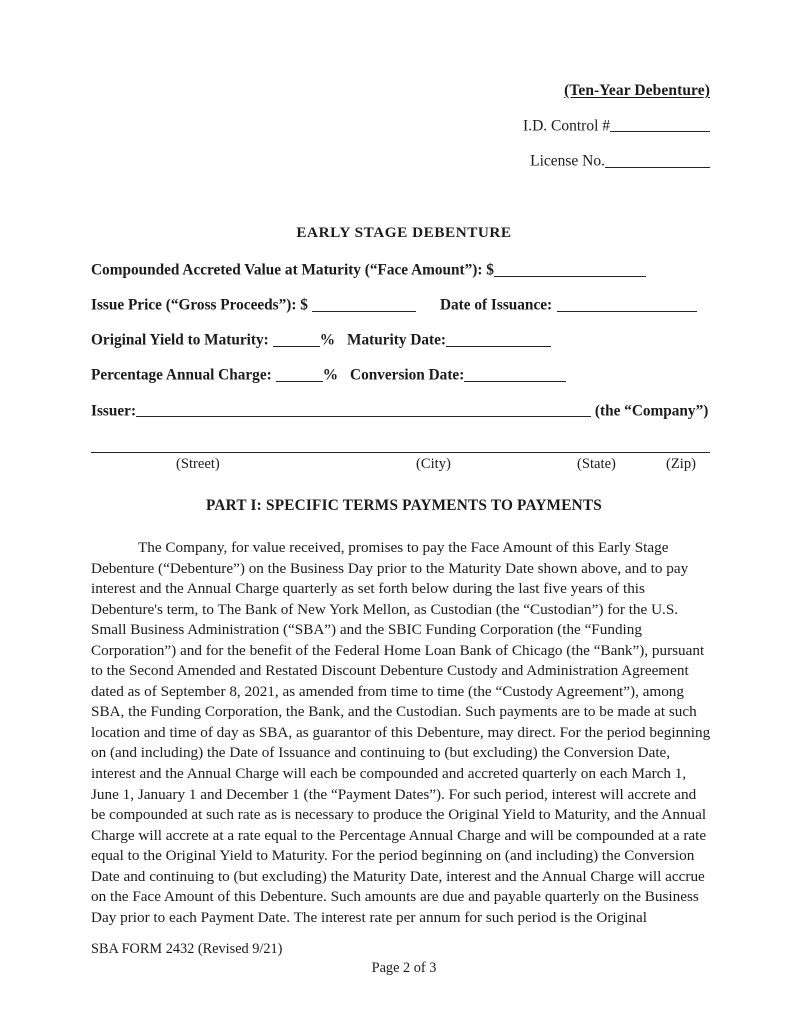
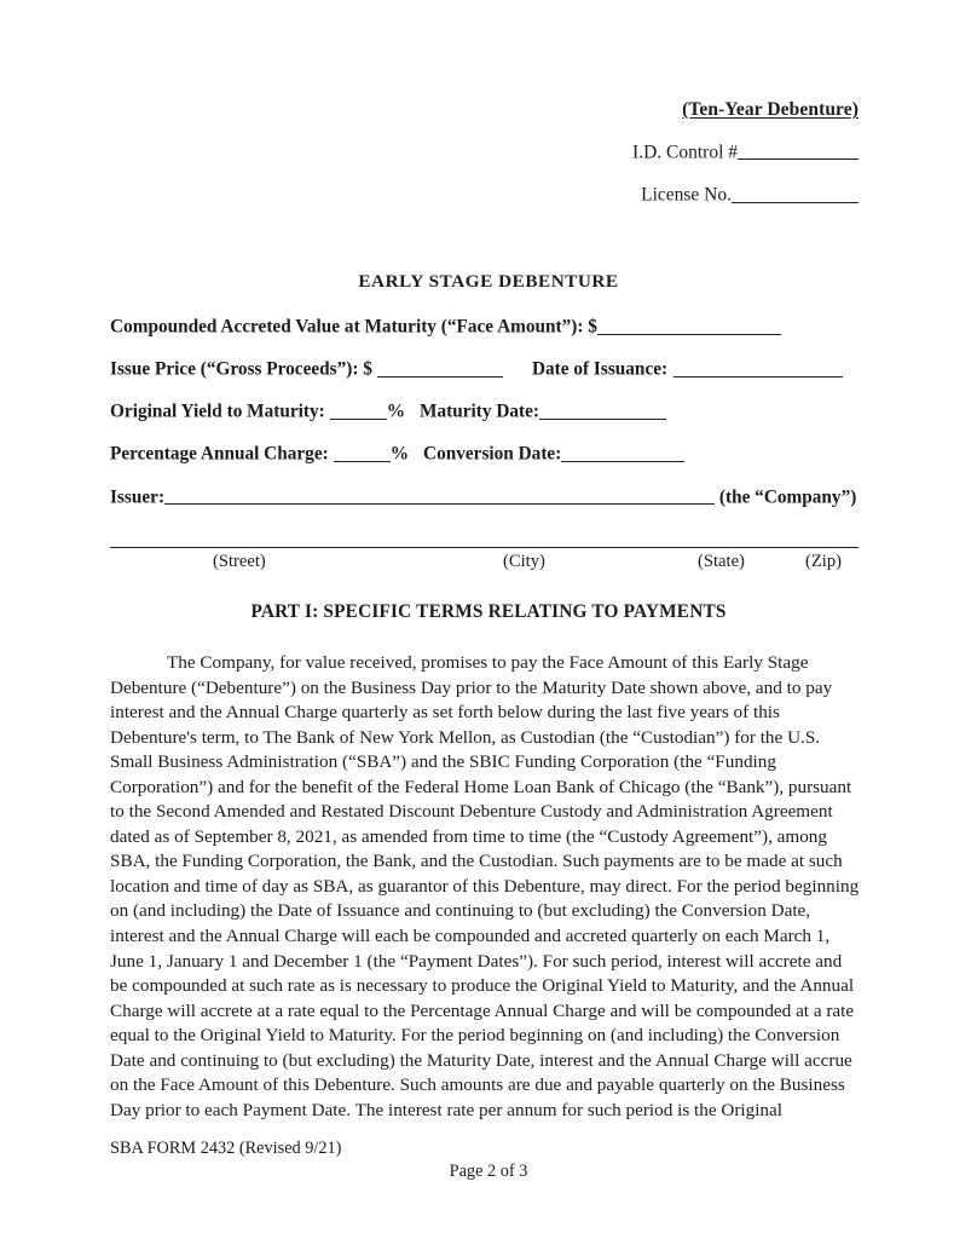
  (Ten-Year Debenture)
  I.D. Control #
  License No.
  EARLY STAGE DEBENTURE
  Compounded Accreted Value at Maturity (“Face Amount”): $
  Issue Price (“Gross Proceeds”): $ Date of Issuance:
  Original Yield to Maturity: % Maturity Date:
  Percentage Annual Charge: % Conversion Date:
  Issuer: (the “Company”)
  (Street)
  (City)
  (State)
  (Zip)
- PART I: SPECIFIC TERMS PAYMENTS TO PAYMENTS
+ PART I: SPECIFIC TERMS RELATING TO PAYMENTS
  The Company, for value received, promises to pay the Face Amount of this Early Stage Debenture (“Debenture”) on the Business Day prior to the Maturity Date shown above, and to pay interest and the Annual Charge quarterly as set forth below during the last five years of this Debenture's term, to The Bank of New York Mellon, as Custodian (the “Custodian”) for the U.S. Small Business Administration (“SBA”) and the SBIC Funding Corporation (the “Funding Corporation”) and for the benefit of the Federal Home Loan Bank of Chicago (the “Bank”), pursuant to the Second Amended and Restated Discount Debenture Custody and Administration Agreement dated as of September 8, 2021, as amended from time to time (the “Custody Agreement”), among SBA, the Funding Corporation, the Bank, and the Custodian. Such payments are to be made at such location and time of day as SBA, as guarantor of this Debenture, may direct. For the period beginning on (and including) the Date of Issuance and continuing to (but excluding) the Conversion Date, interest and the Annual Charge will each be compounded and accreted quarterly on each March 1, June 1, January 1 and December 1 (the “Payment Dates”). For such period, interest will accrete and be compounded at such rate as is necessary to produce the Original Yield to Maturity, and the Annual Charge will accrete at a rate equal to the Percentage Annual Charge and will be compounded at a rate equal to the Original Yield to Maturity. For the period beginning on (and including) the Conversion Date and continuing to (but excluding) the Maturity Date, interest and the Annual Charge will accrue on the Face Amount of this Debenture. Such amounts are due and payable quarterly on the Business Day prior to each Payment Date. The interest rate per annum for such period is the Original
  SBA FORM 2432 (Revised 9/21)
  Page 2 of 3
